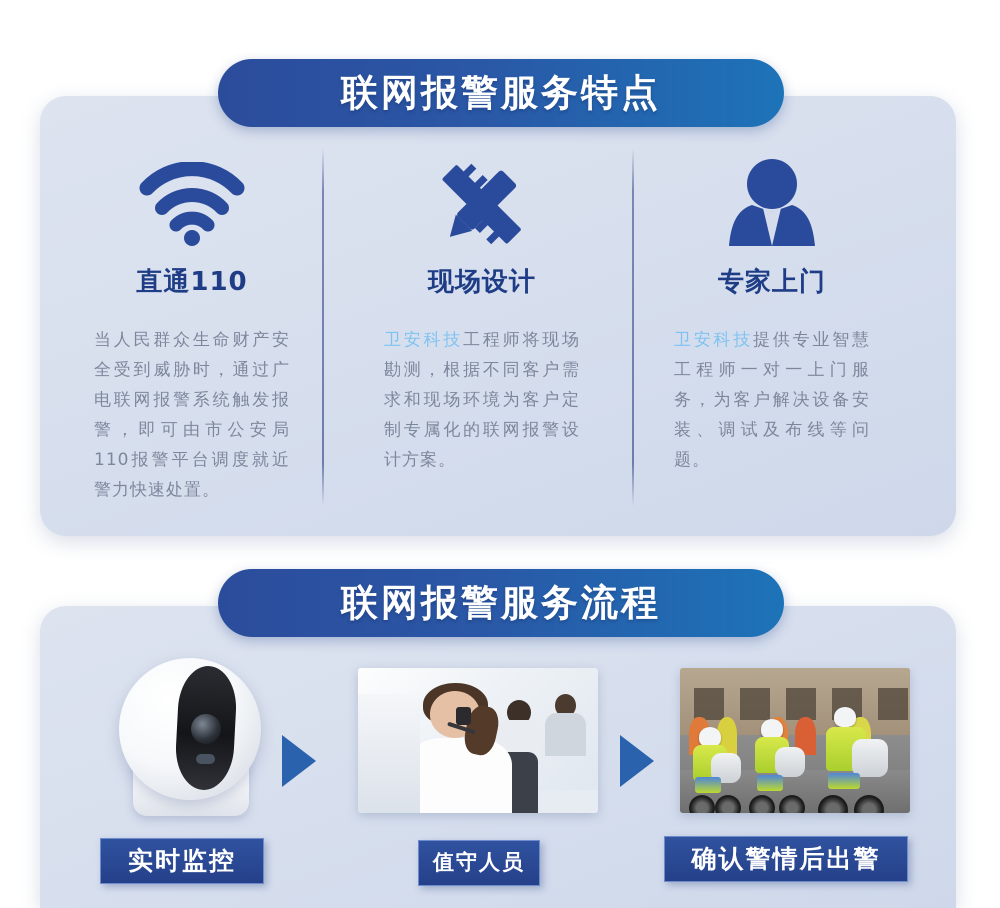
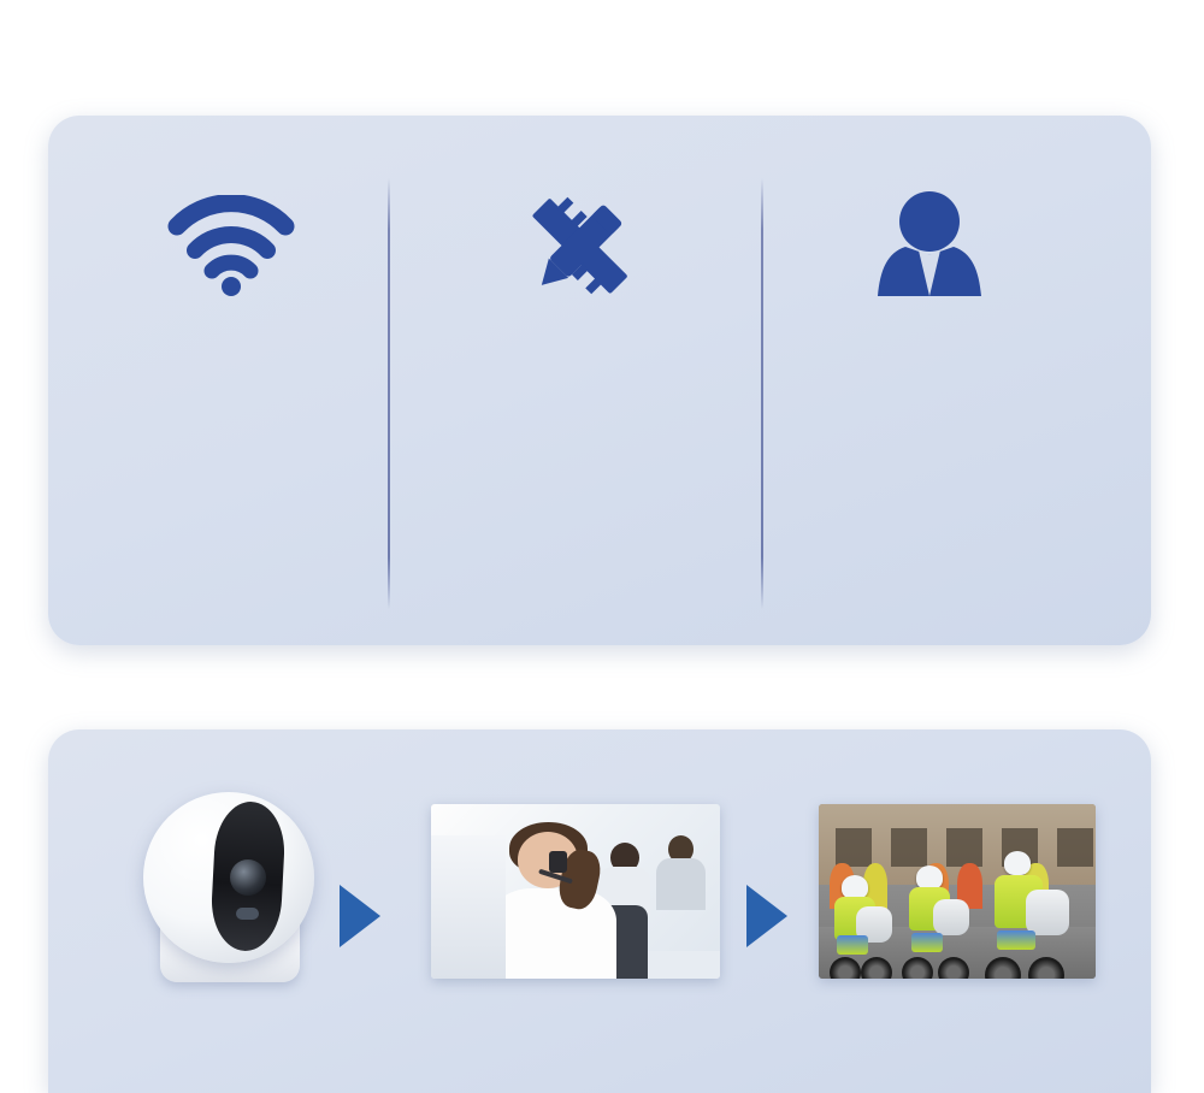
- 联网报警服务特点
- 直通110
- 当人民群众生命财产安全受到威胁时，通过广电联网报警系统触发报警，即可由市公安局110报警平台调度就近警力快速处置。
- 现场设计
- 卫安科技工程师将现场勘测，根据不同客户需求和现场环境为客户定制专属化的联网报警设计方案。
- 专家上门
- 卫安科技提供专业智慧工程师一对一上门服务，为客户解决设备安装、调试及布线等问题。
- 联网报警服务流程
- 实时监控
- 值守人员
- 确认警情后出警
